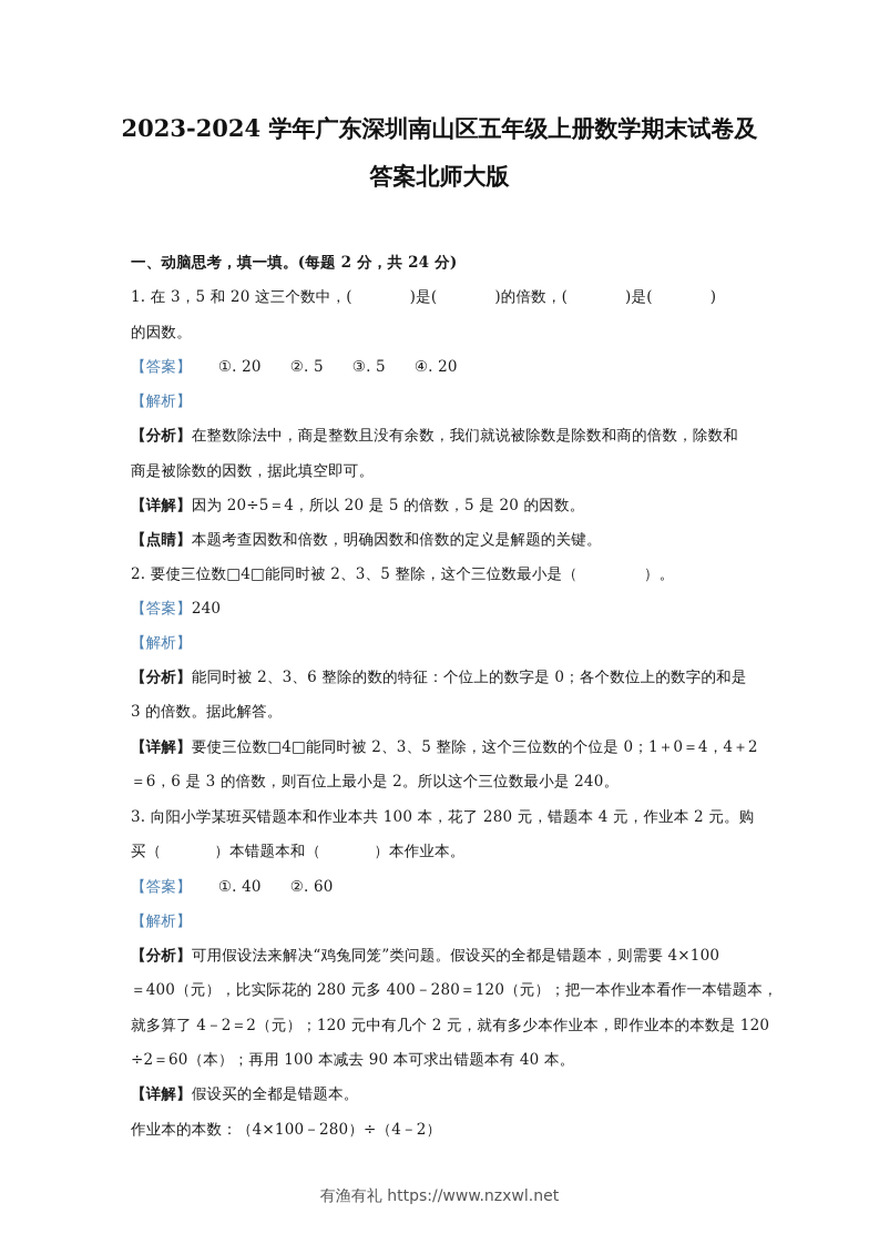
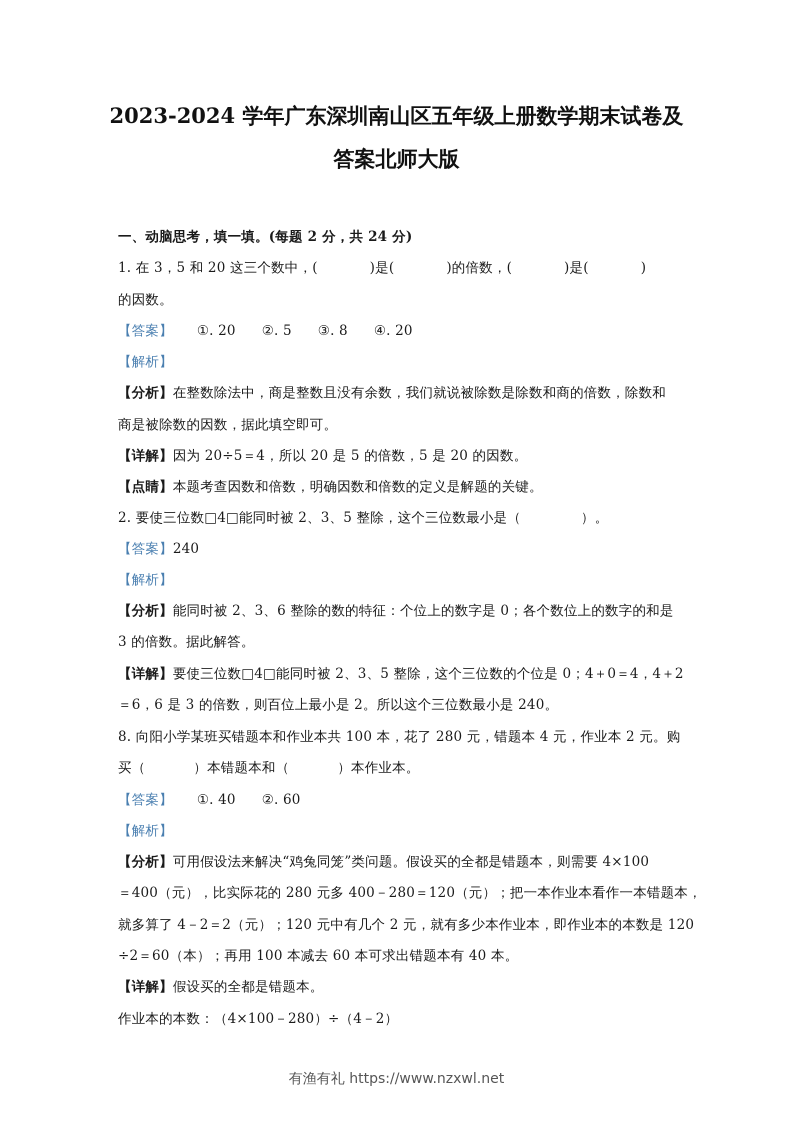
  2023-2024 学年广东深圳南山区五年级上册数学期末试卷及
  答案北师大版
  一、动脑思考，填一填。(每题 2 分，共 24 分)
  1. 在 3，5 和 20 这三个数中，( )是( )的倍数，( )是( )
  的因数。
- 【答案】 ①. 20 ②. 5 ③. 5 ④. 20
+ 【答案】 ①. 20 ②. 5 ③. 8 ④. 20
  【解析】
  【分析】在整数除法中，商是整数且没有余数，我们就说被除数是除数和商的倍数，除数和
  商是被除数的因数，据此填空即可。
  【详解】因为 20÷5＝4，所以 20 是 5 的倍数，5 是 20 的因数。
  【点睛】本题考查因数和倍数，明确因数和倍数的定义是解题的关键。
  2. 要使三位数□4□能同时被 2、3、5 整除，这个三位数最小是（ ）。
  【答案】240
  【解析】
  【分析】能同时被 2、3、6 整除的数的特征：个位上的数字是 0；各个数位上的数字的和是
  3 的倍数。据此解答。
- 【详解】要使三位数□4□能同时被 2、3、5 整除，这个三位数的个位是 0；1＋0＝4，4＋2
+ 【详解】要使三位数□4□能同时被 2、3、5 整除，这个三位数的个位是 0；4＋0＝4，4＋2
  ＝6，6 是 3 的倍数，则百位上最小是 2。所以这个三位数最小是 240。
- 3. 向阳小学某班买错题本和作业本共 100 本，花了 280 元，错题本 4 元，作业本 2 元。购
+ 8. 向阳小学某班买错题本和作业本共 100 本，花了 280 元，错题本 4 元，作业本 2 元。购
  买（ ）本错题本和（ ）本作业本。
  【答案】 ①. 40 ②. 60
  【解析】
  【分析】可用假设法来解决“鸡兔同笼”类问题。假设买的全都是错题本，则需要 4×100
  ＝400（元），比实际花的 280 元多 400－280＝120（元）；把一本作业本看作一本错题本，
  就多算了 4－2＝2（元）；120 元中有几个 2 元，就有多少本作业本，即作业本的本数是 120
- ÷2＝60（本）；再用 100 本减去 90 本可求出错题本有 40 本。
+ ÷2＝60（本）；再用 100 本减去 60 本可求出错题本有 40 本。
  【详解】假设买的全都是错题本。
  作业本的本数：（4×100－280）÷（4－2）
  有渔有礼 https://www.nzxwl.net
